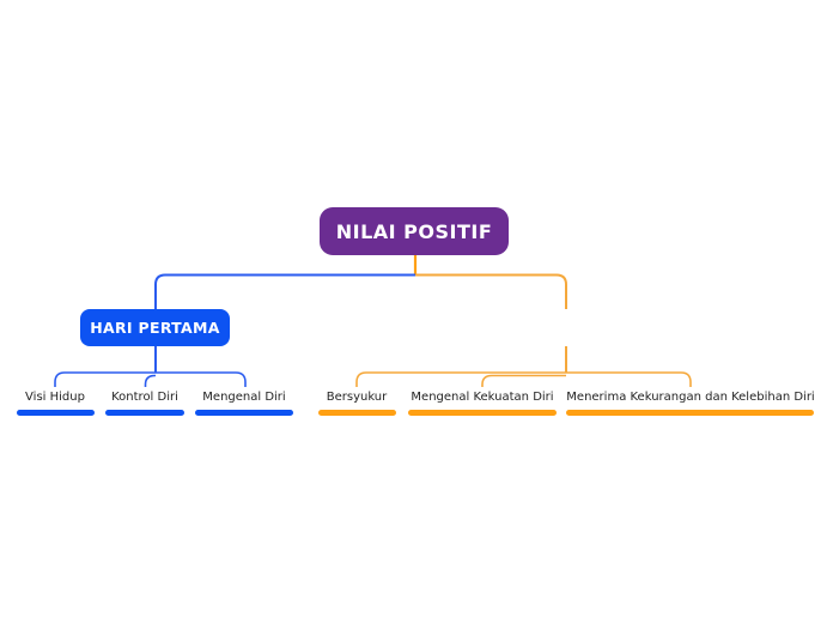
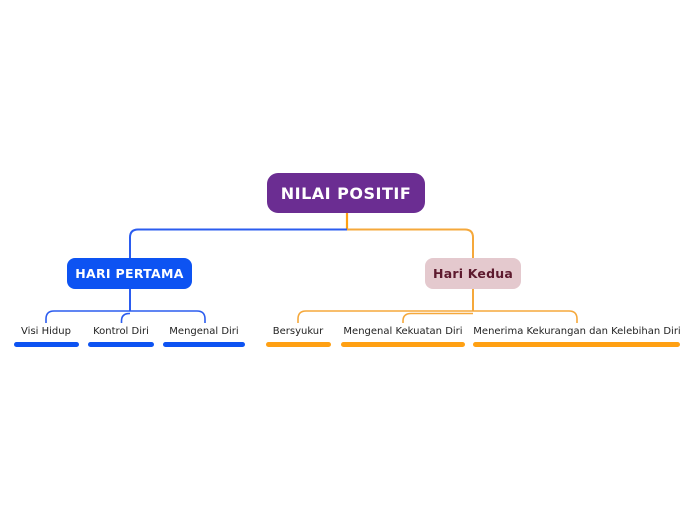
  NILAI POSITIF
  HARI PERTAMA
+ Hari Kedua
  Visi Hidup
  Kontrol Diri
  Mengenal Diri
  Bersyukur
  Mengenal Kekuatan Diri
  Menerima Kekurangan dan Kelebihan Diri
